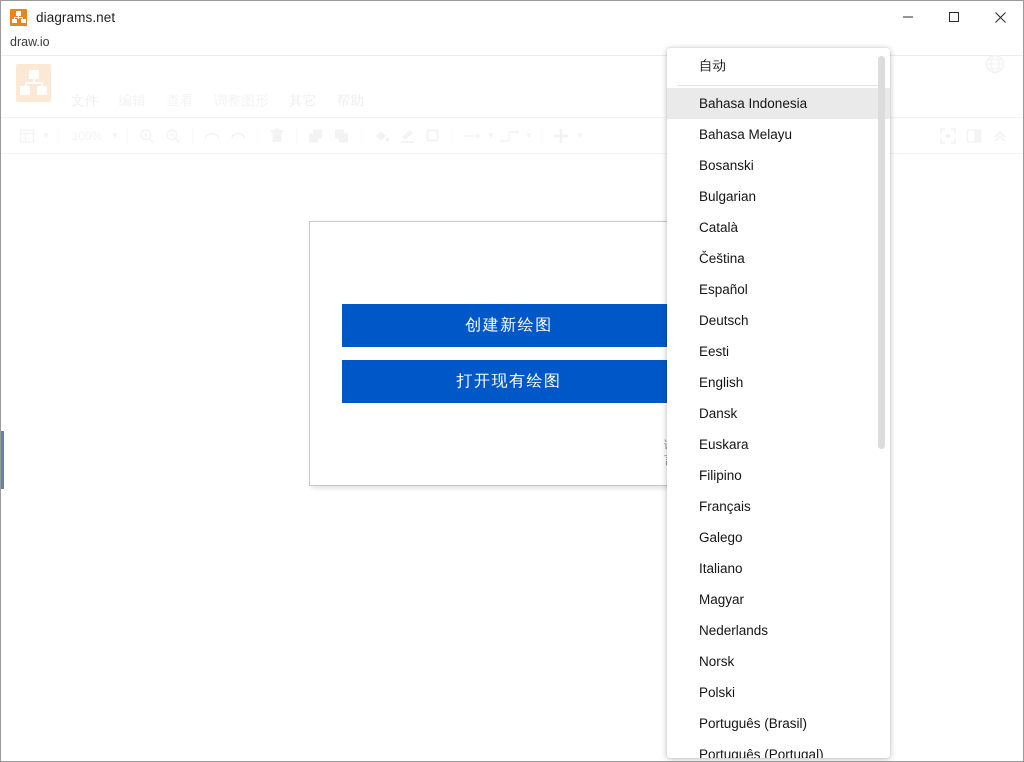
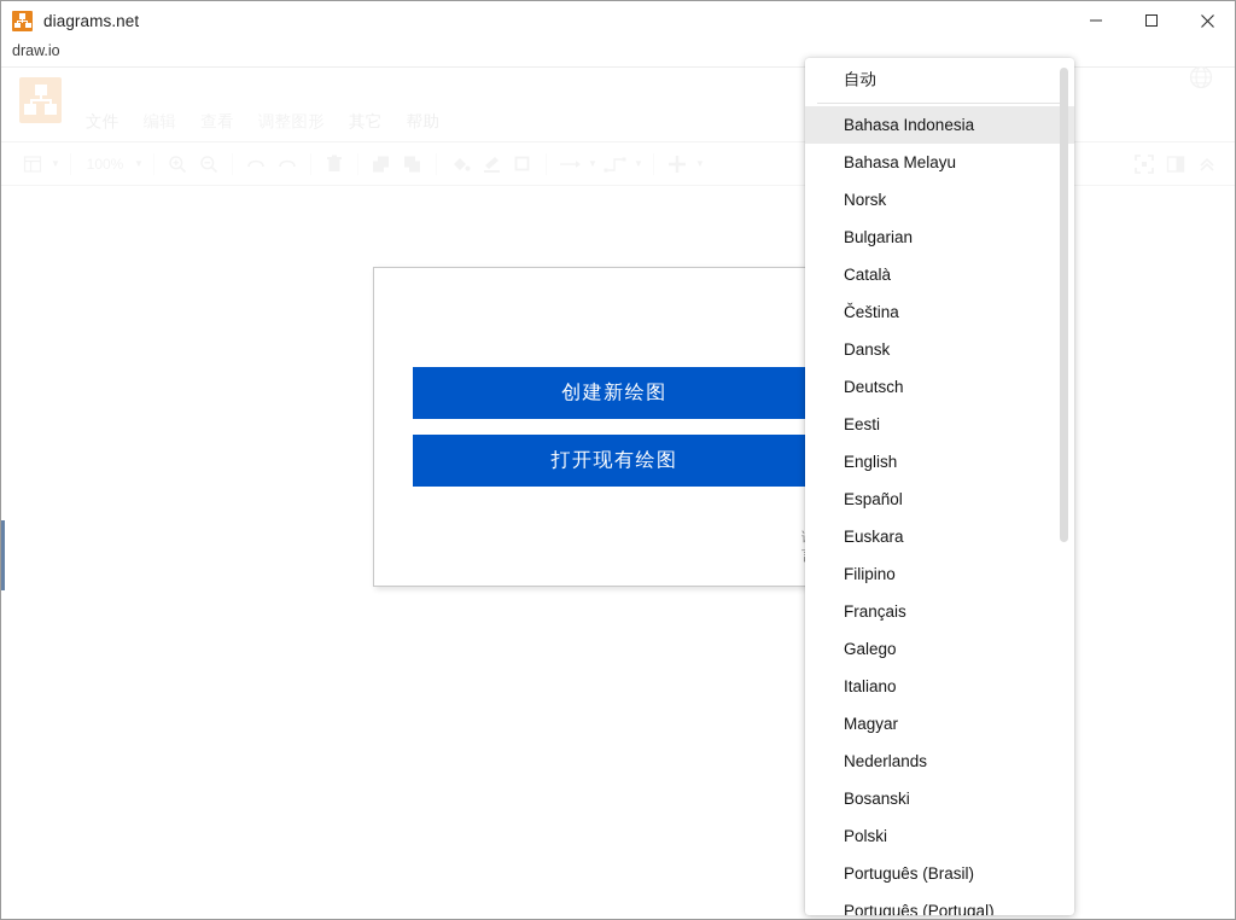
  diagrams.net
  draw.io
  创建新绘图
  打开现有绘图
  自动
  Bahasa Indonesia
  Bahasa Melayu
- Bosanski
+ Norsk
  Bulgarian
  Català
  Čeština
- Español
+ Dansk
  Deutsch
  Eesti
  English
- Dansk
+ Español
  Euskara
  Filipino
  Français
  Galego
  Italiano
  Magyar
  Nederlands
- Norsk
+ Bosanski
  Polski
  Português (Brasil)
  Português (Portugal)
